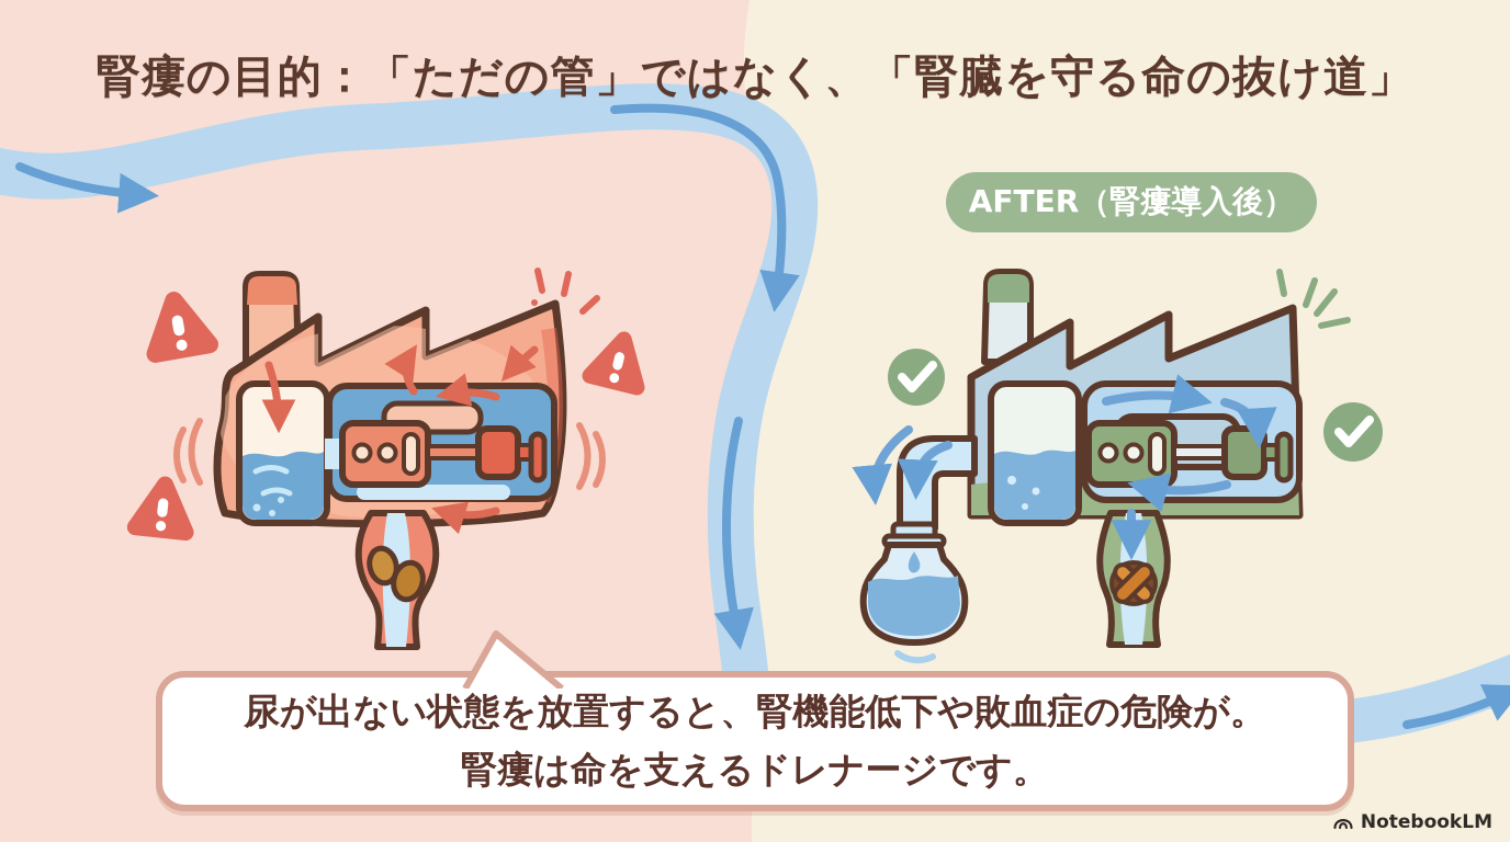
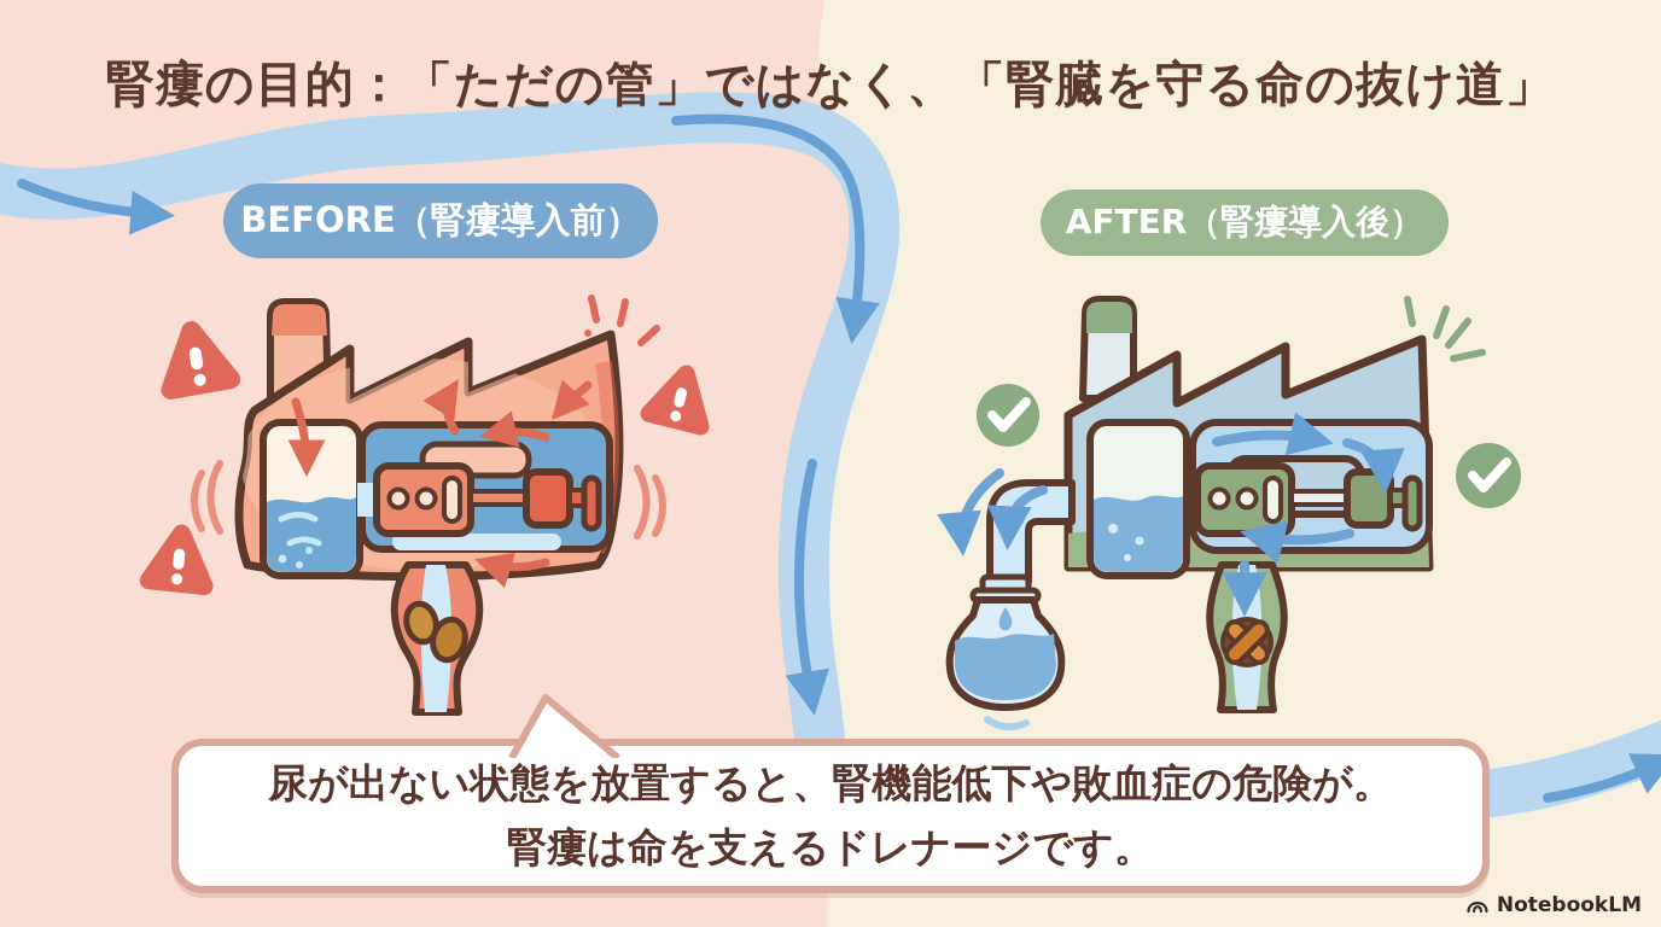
  腎瘻の目的：「ただの管」ではなく、「腎臓を守る命の抜け道」
+ BEFORE（腎瘻導入前）
  AFTER（腎瘻導入後）
  尿が出ない状態を放置すると、腎機能低下や敗血症の危険が。
  腎瘻は命を支えるドレナージです。
  NotebookLM
